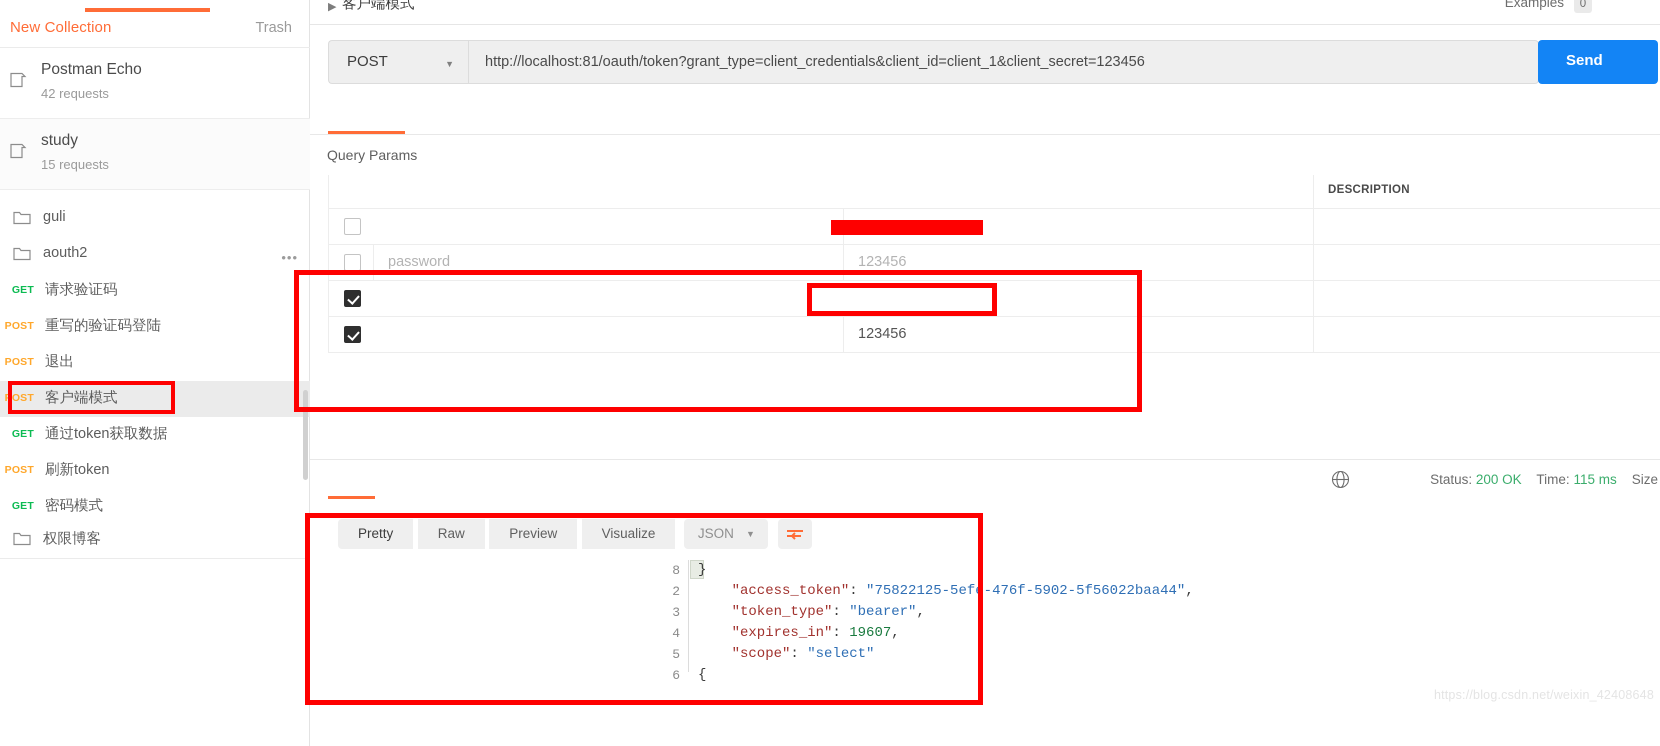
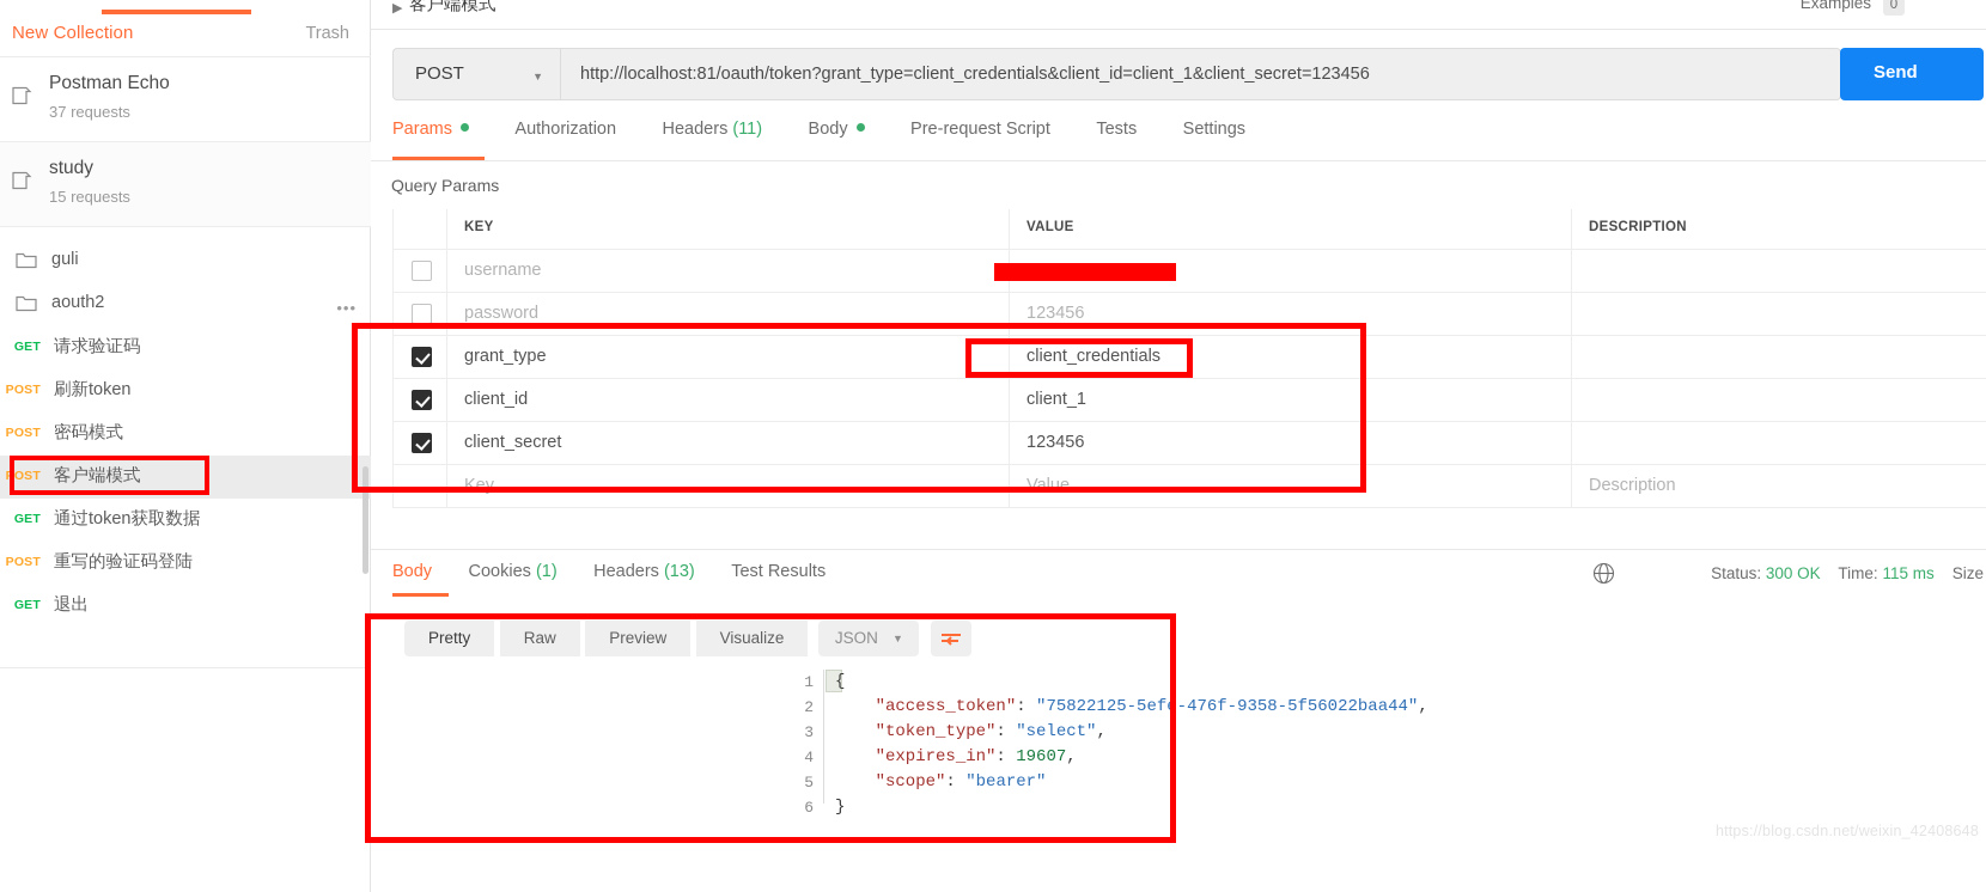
  New Collection
  Trash
  Postman Echo
- 42 requests
+ 37 requests
  study
  15 requests
  guli
  aouth2
  •••
  GET
  请求验证码
  POST
- 重写的验证码登陆
+ 刷新token
  POST
- 退出
+ 密码模式
  POST
  客户端模式
  GET
  通过token获取数据
  POST
- 刷新token
+ 重写的验证码登陆
  GET
- 密码模式
+ 退出
- 权限博客
  ▶
  客户端模式
  Examples
  0
  POST
  ▼
  http://localhost:81/oauth/token?grant_type=client_credentials&client_id=client_1&client_secret=123456
  Send
+ Params Authorization Headers (11) Body Pre-request Script Tests Settings
  Query Params
+ KEY
+ VALUE
  DESCRIPTION
+ username
  password
  123456
+ grant_type
+ client_credentials
+ client_id
+ client_1
+ client_secret
  123456
+ Key
+ Value
+ Description
+ Body Cookies (1) Headers (13) Test Results
- Status: 200 OK Time: 115 ms Size
+ Status: 300 OK Time: 115 ms Size
  Pretty Raw Preview Visualize
  JSON
  ▼
- 8
+ 1
- }
+ {
  2
- "access_token": "75822125-5efe-476f-5902-5f56022baa44",
+ "access_token": "75822125-5efe-476f-9358-5f56022baa44",
  3
- "token_type": "bearer",
+ "token_type": "select",
  4
  "expires_in": 19607,
  5
- "scope": "select"
+ "scope": "bearer"
  6
- {
+ }
  https://blog.csdn.net/weixin_42408648
